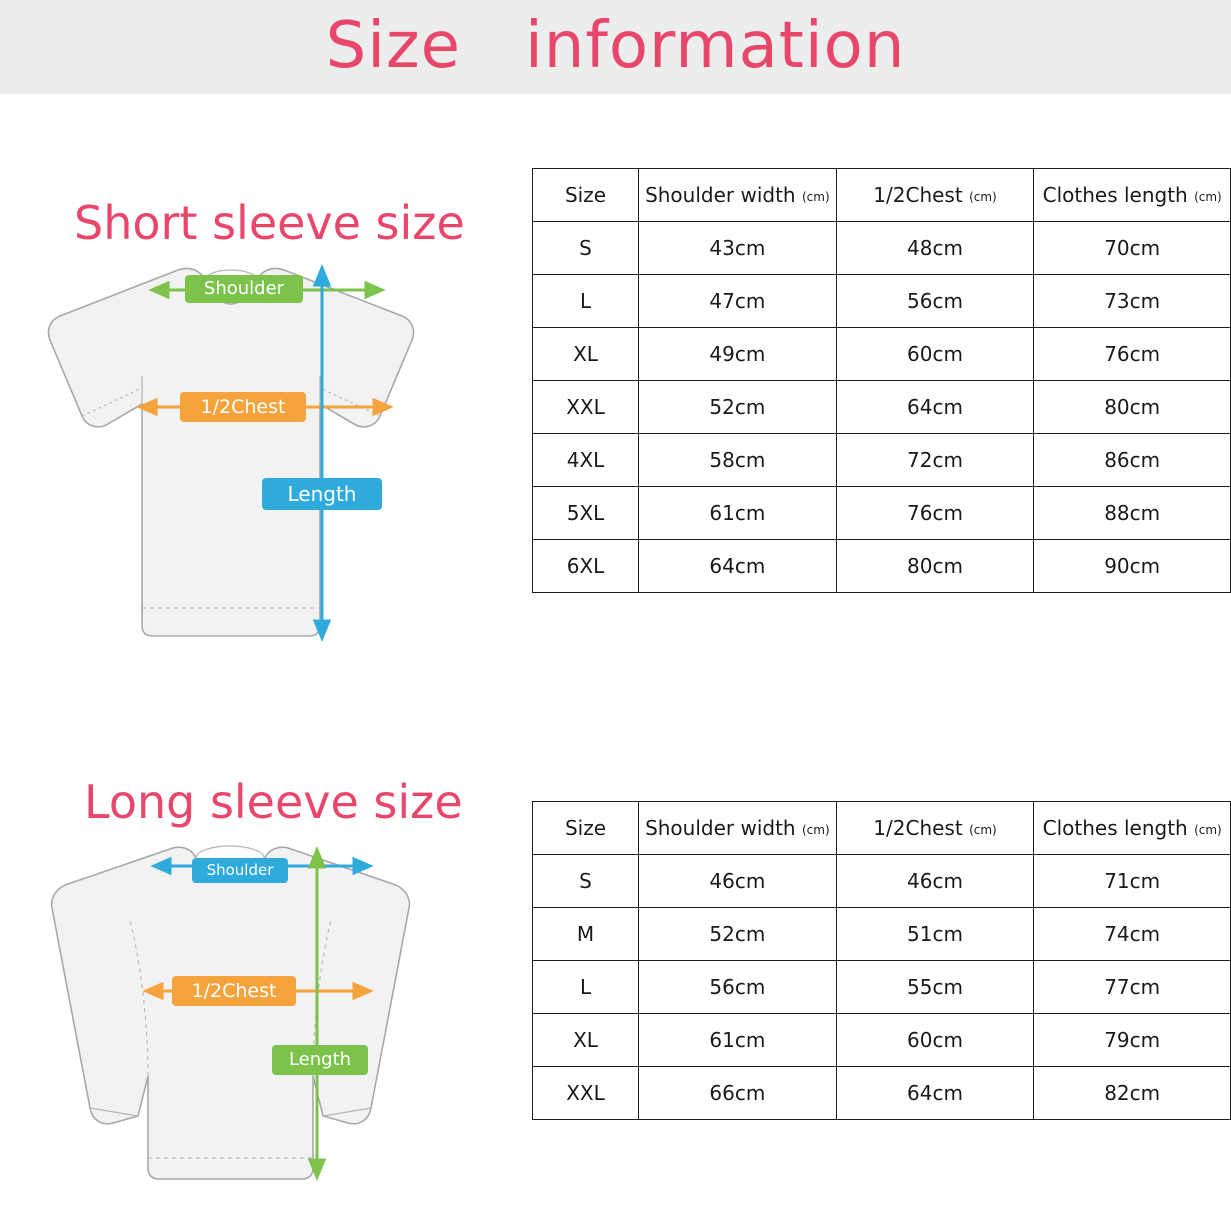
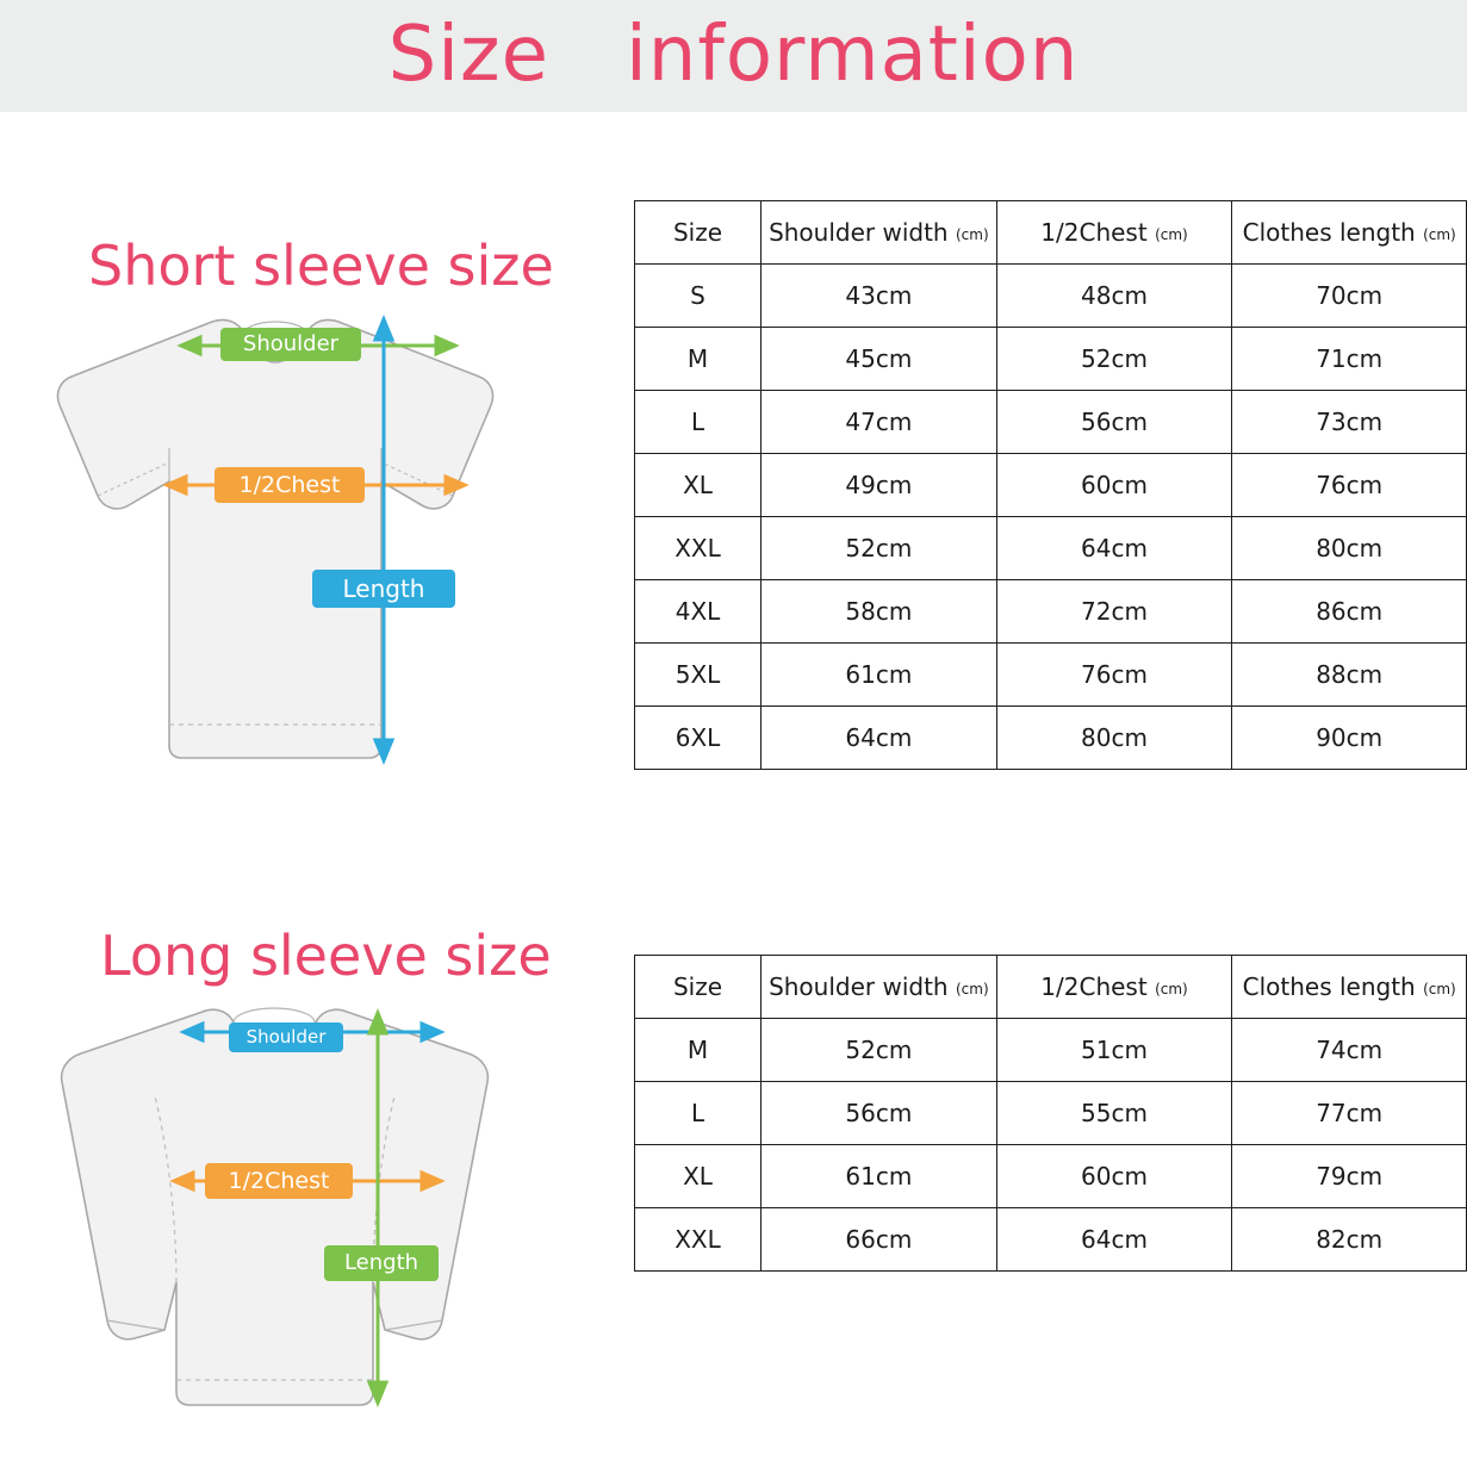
  Size information
  Short sleeve size
  Shoulder
  1/2Chest
  Length
  Size	Shoulder width (cm)	1/2Chest (cm)	Clothes length (cm)
  S	43cm	48cm	70cm
+ M	45cm	52cm	71cm
  L	47cm	56cm	73cm
  XL	49cm	60cm	76cm
  XXL	52cm	64cm	80cm
  4XL	58cm	72cm	86cm
  5XL	61cm	76cm	88cm
  6XL	64cm	80cm	90cm
  Long sleeve size
  Shoulder
  1/2Chest
  Length
  Size	Shoulder width (cm)	1/2Chest (cm)	Clothes length (cm)
- S	46cm	46cm	71cm
  M	52cm	51cm	74cm
  L	56cm	55cm	77cm
  XL	61cm	60cm	79cm
  XXL	66cm	64cm	82cm
